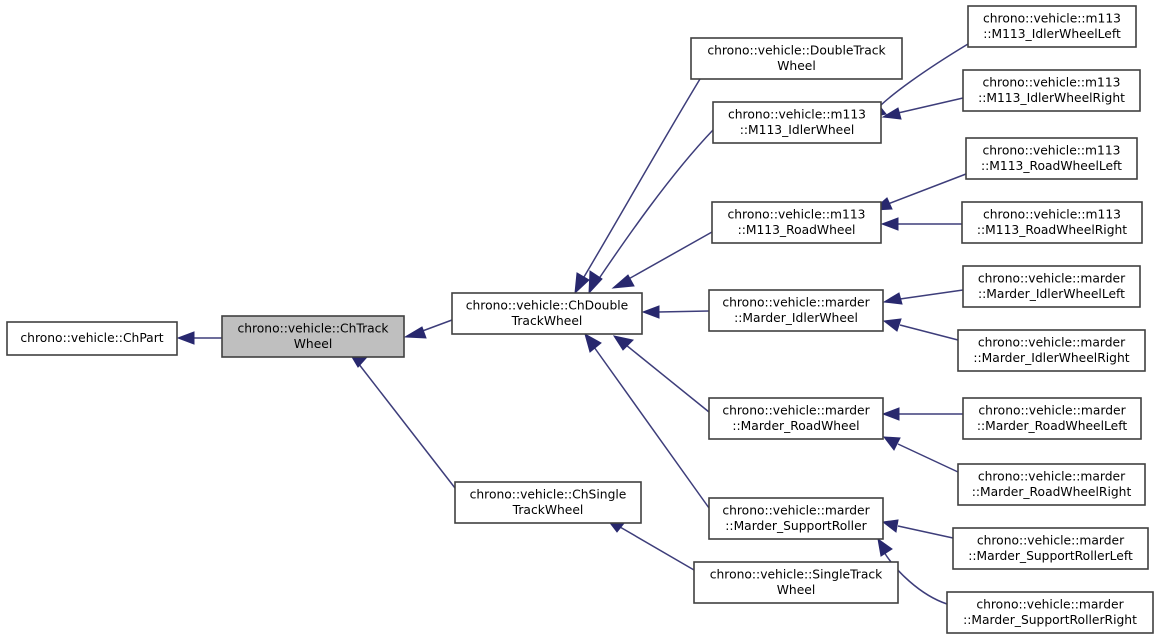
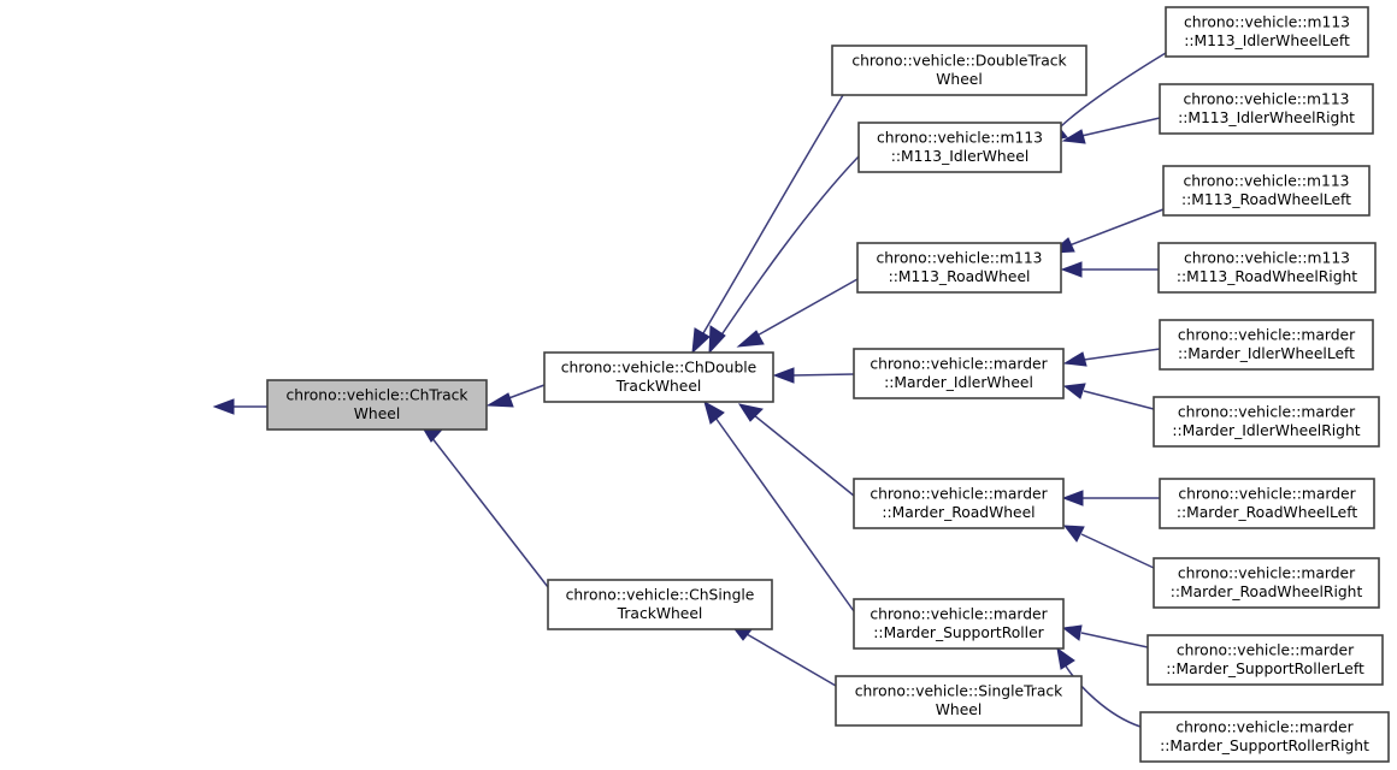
- chrono::vehicle::ChPart
  chrono::vehicle::ChTrack
  Wheel
  chrono::vehicle::ChDouble
  TrackWheel
  chrono::vehicle::ChSingle
  TrackWheel
  chrono::vehicle::DoubleTrack
  Wheel
  chrono::vehicle::m113
  ::M113_IdlerWheel
  chrono::vehicle::m113
  ::M113_RoadWheel
  chrono::vehicle::marder
  ::Marder_IdlerWheel
  chrono::vehicle::marder
  ::Marder_RoadWheel
  chrono::vehicle::marder
  ::Marder_SupportRoller
  chrono::vehicle::SingleTrack
  Wheel
  chrono::vehicle::m113
  ::M113_IdlerWheelLeft
  chrono::vehicle::m113
  ::M113_IdlerWheelRight
  chrono::vehicle::m113
  ::M113_RoadWheelLeft
  chrono::vehicle::m113
  ::M113_RoadWheelRight
  chrono::vehicle::marder
  ::Marder_IdlerWheelLeft
  chrono::vehicle::marder
  ::Marder_IdlerWheelRight
  chrono::vehicle::marder
  ::Marder_RoadWheelLeft
  chrono::vehicle::marder
  ::Marder_RoadWheelRight
  chrono::vehicle::marder
  ::Marder_SupportRollerLeft
  chrono::vehicle::marder
  ::Marder_SupportRollerRight
